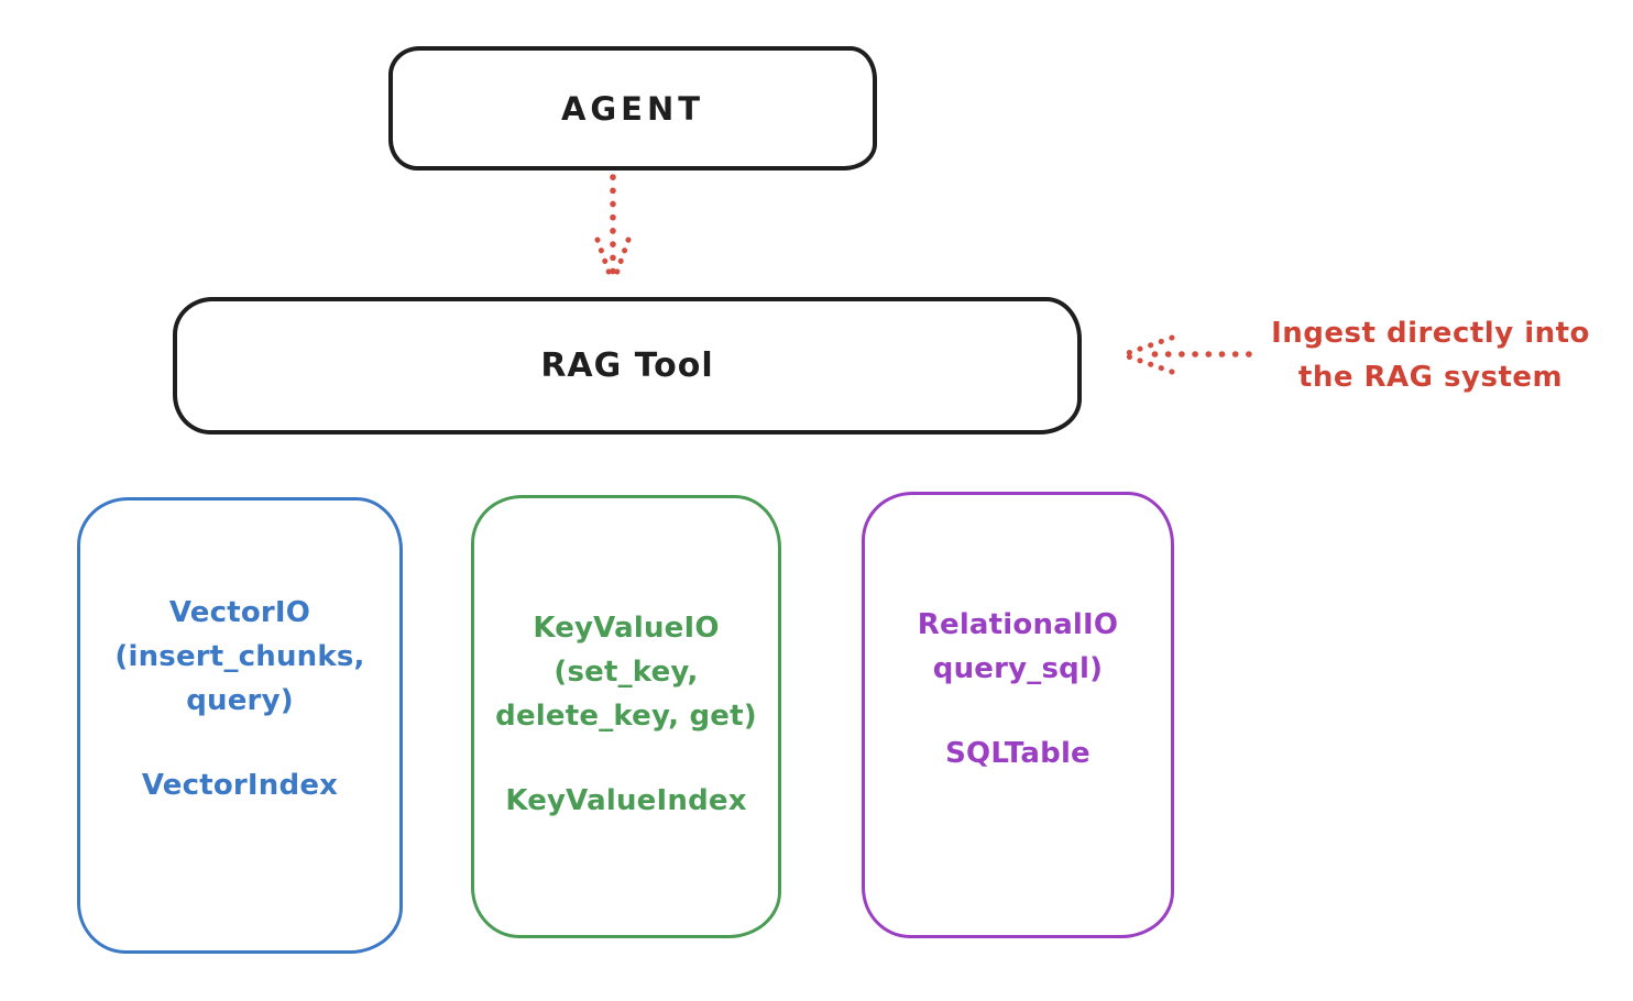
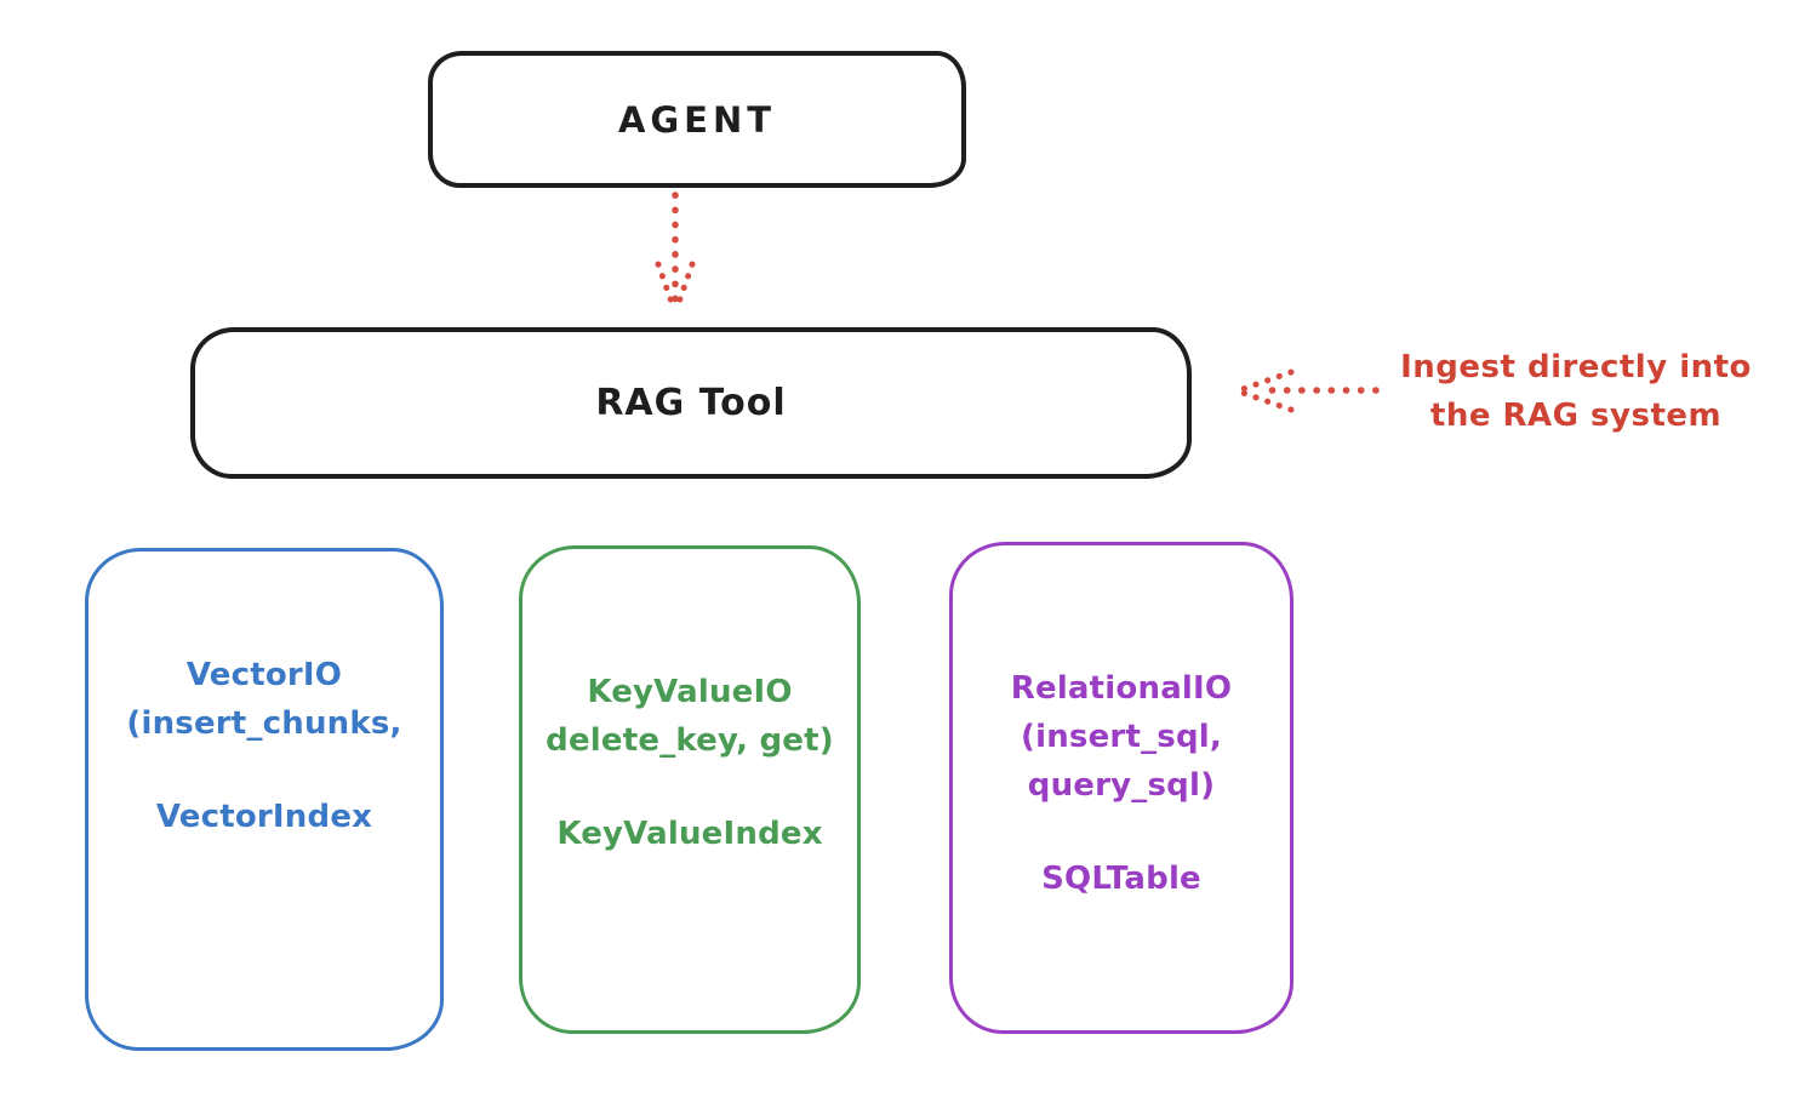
  AGENT
  RAG Tool
  Ingest directly into
  the RAG system
  VectorIO
  (insert_chunks,
- query)
  VectorIndex
  KeyValueIO
- (set_key,
  delete_key, get)
  KeyValueIndex
  RelationalIO
+ (insert_sql,
  query_sql)
  SQLTable
